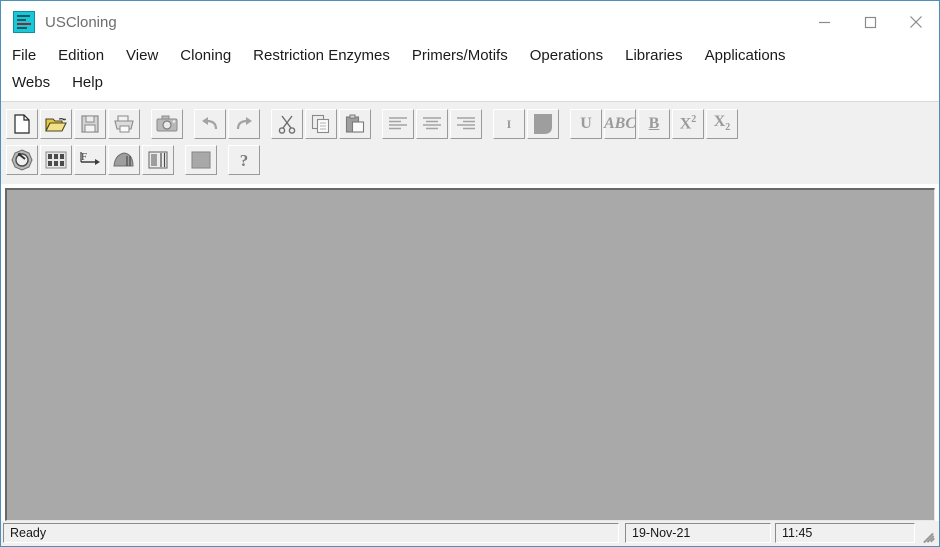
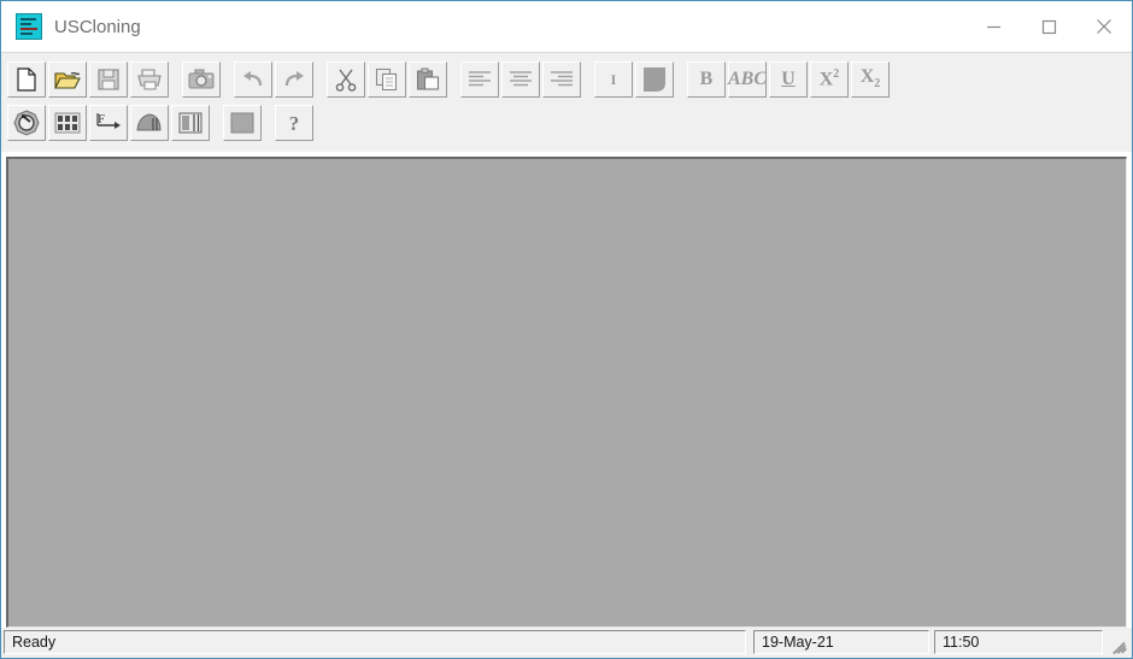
  USCloning
- File
- Edition
- View
- Cloning
- Restriction Enzymes
- Primers/Motifs
- Operations
- Libraries
- Applications
- Webs
- Help
  I
- U
+ B
  ABC
- B
+ U
  X2
  X2
  F
  ?
  Ready
- 19-Nov-21
+ 19-May-21
- 11:45
+ 11:50
